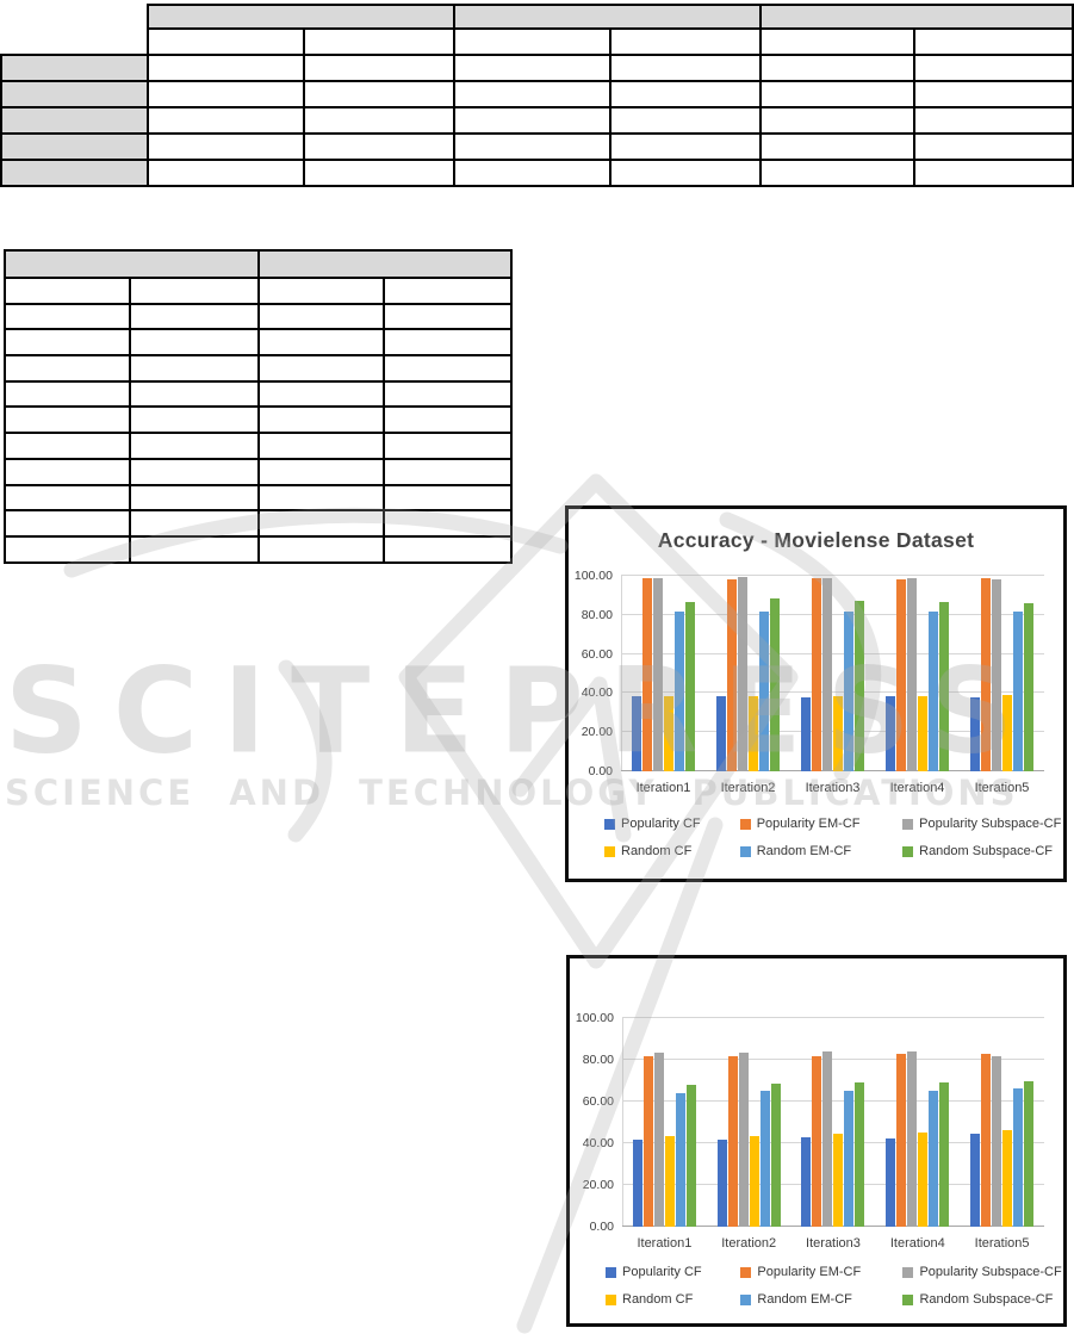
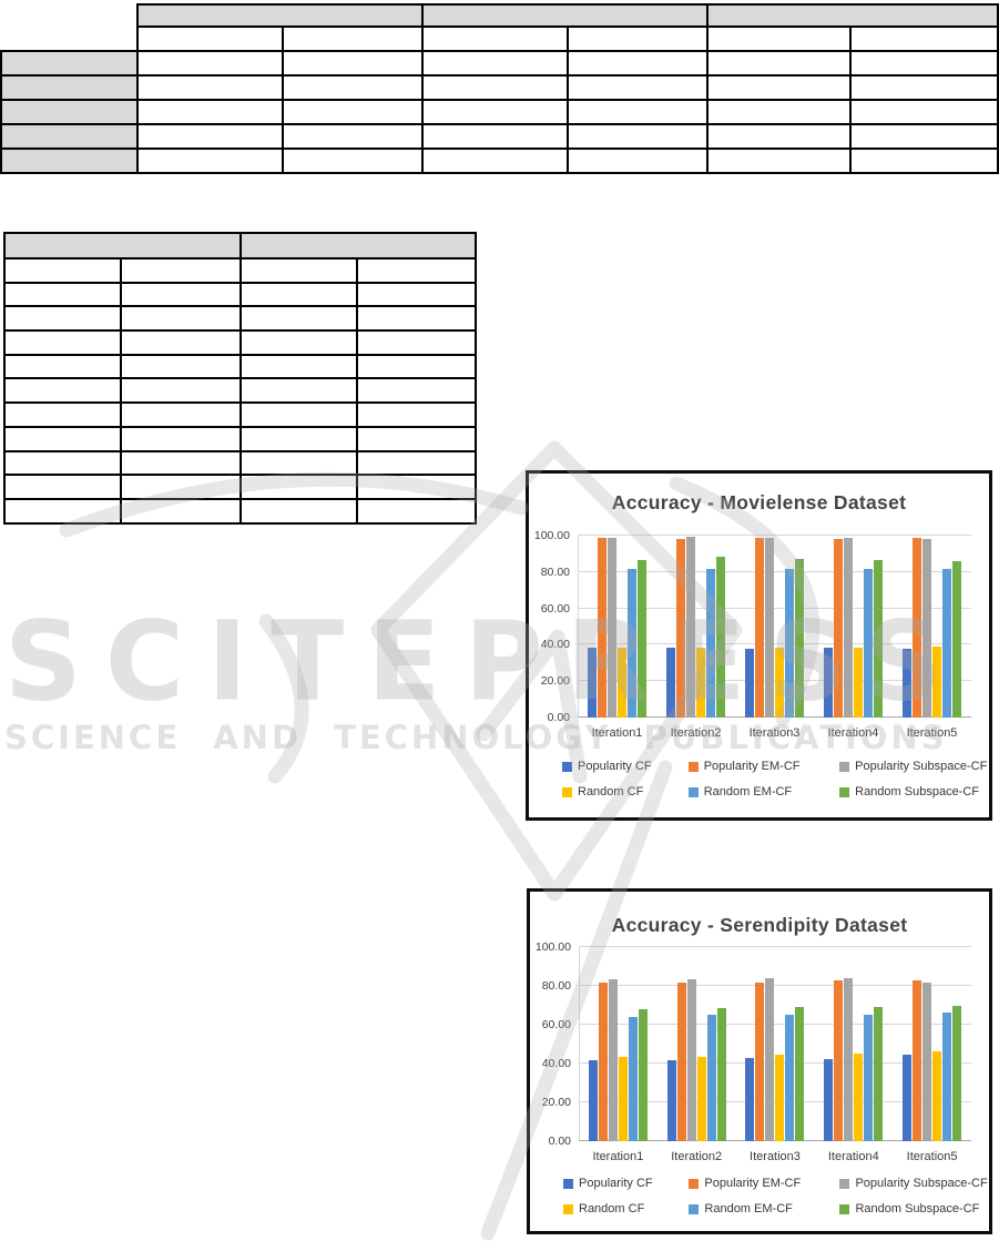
  Accuracy - Movielense Dataset
  0.00
  20.00
  40.00
  60.00
  80.00
  100.00
  Iteration1
  Iteration2
  Iteration3
  Iteration4
  Iteration5
  Popularity CF
  Popularity EM-CF
  Popularity Subspace-CF
  Random CF
  Random EM-CF
  Random Subspace-CF
+ Accuracy - Serendipity Dataset
  0.00
  20.00
  40.00
  60.00
  80.00
  100.00
  Iteration1
  Iteration2
  Iteration3
  Iteration4
  Iteration5
  Popularity CF
  Popularity EM-CF
  Popularity Subspace-CF
  Random CF
  Random EM-CF
  Random Subspace-CF
  SCITEPRESS
  SCIENCE AND TECHNOLOGY PUBLICATIONS
